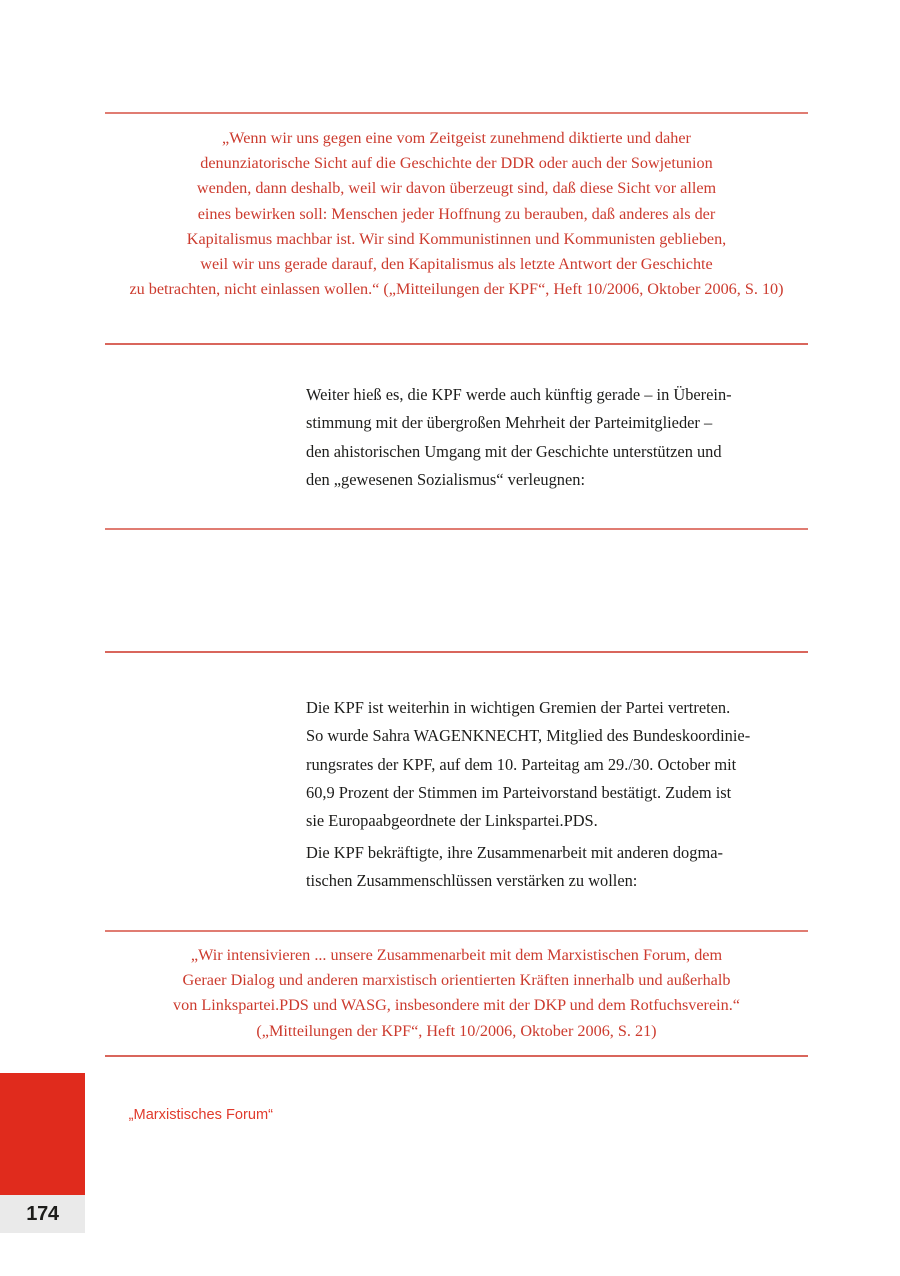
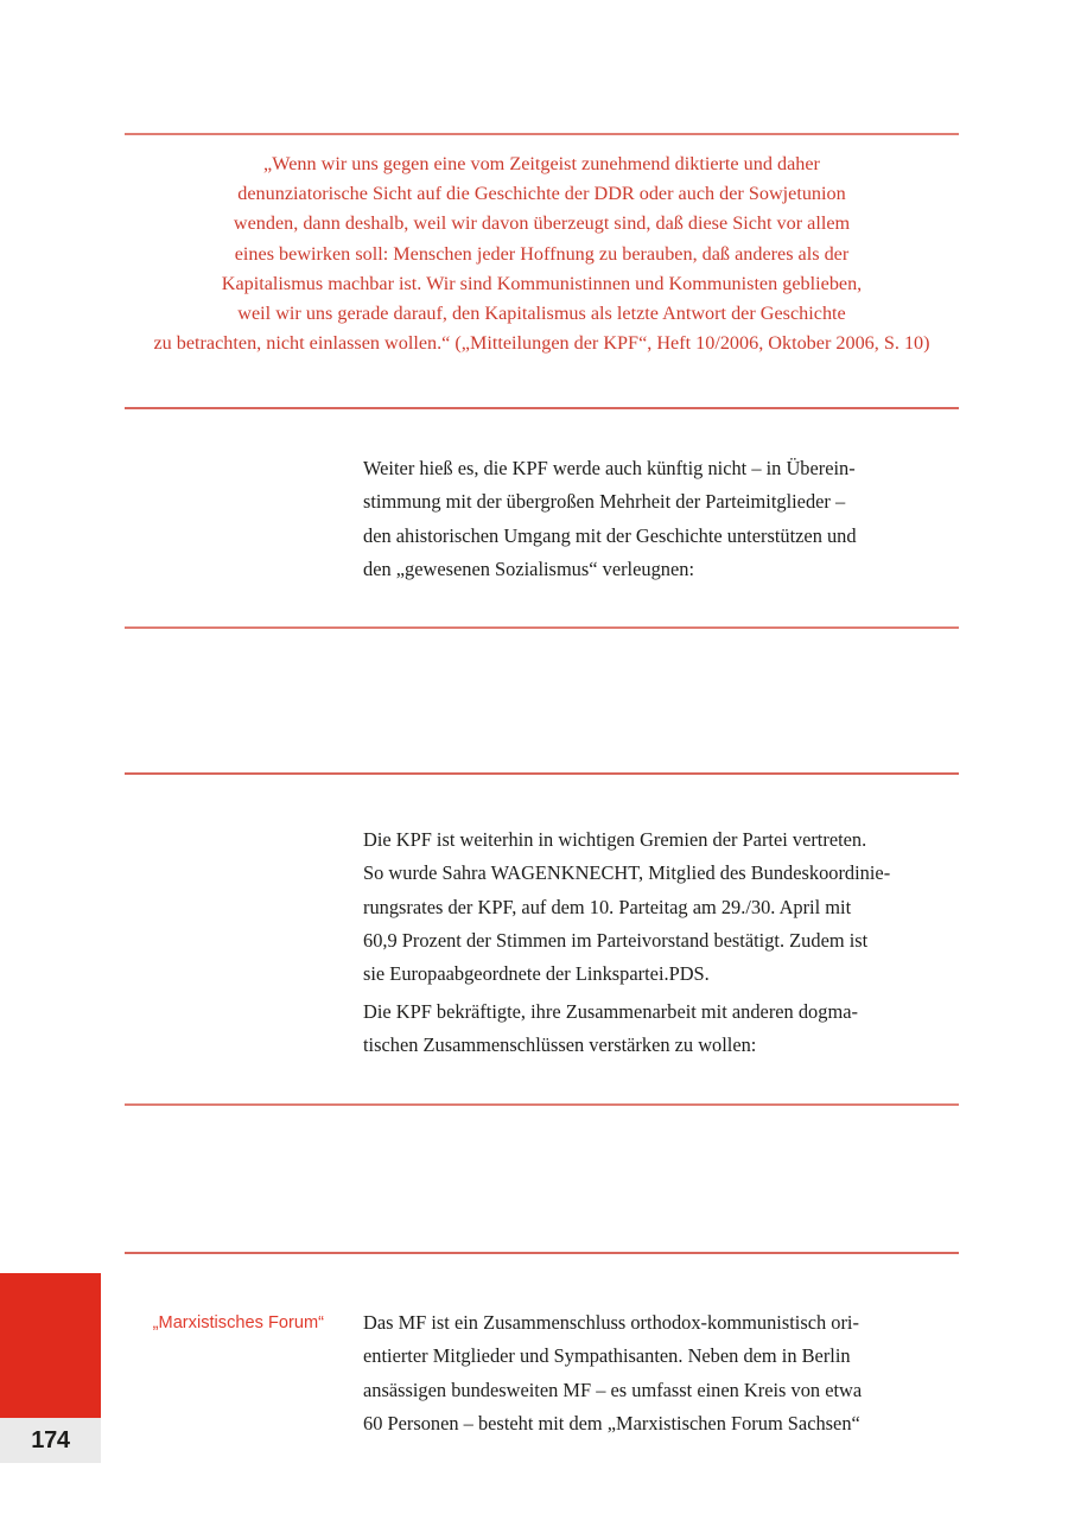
  „Wenn wir uns gegen eine vom Zeitgeist zunehmend diktierte und daher denunziatorische Sicht auf die Geschichte der DDR oder auch der Sowjetunion wenden, dann deshalb, weil wir davon überzeugt sind, daß diese Sicht vor allem eines bewirken soll: Menschen jeder Hoffnung zu berauben, daß anderes als der Kapitalismus machbar ist. Wir sind Kommunistinnen und Kommunisten geblieben, weil wir uns gerade darauf, den Kapitalismus als letzte Antwort der Geschichte zu betrachten, nicht einlassen wollen.“ („Mitteilungen der KPF“, Heft 10/2006, Oktober 2006, S. 10)
- Weiter hieß es, die KPF werde auch künftig gerade – in Überein- stimmung mit der übergroßen Mehrheit der Parteimitglieder – den ahistorischen Umgang mit der Geschichte unterstützen und den „gewesenen Sozialismus“ verleugnen:
+ Weiter hieß es, die KPF werde auch künftig nicht – in Überein- stimmung mit der übergroßen Mehrheit der Parteimitglieder – den ahistorischen Umgang mit der Geschichte unterstützen und den „gewesenen Sozialismus“ verleugnen:
- Die KPF ist weiterhin in wichtigen Gremien der Partei vertreten. So wurde Sahra WAGENKNECHT, Mitglied des Bundeskoordinie- rungsrates der KPF, auf dem 10. Parteitag am 29./30. October mit 60,9 Prozent der Stimmen im Parteivorstand bestätigt. Zudem ist sie Europaabgeordnete der Linkspartei.PDS.
+ Die KPF ist weiterhin in wichtigen Gremien der Partei vertreten. So wurde Sahra WAGENKNECHT, Mitglied des Bundeskoordinie- rungsrates der KPF, auf dem 10. Parteitag am 29./30. April mit 60,9 Prozent der Stimmen im Parteivorstand bestätigt. Zudem ist sie Europaabgeordnete der Linkspartei.PDS.
  Die KPF bekräftigte, ihre Zusammenarbeit mit anderen dogma- tischen Zusammenschlüssen verstärken zu wollen:
- „Wir intensivieren ... unsere Zusammenarbeit mit dem Marxistischen Forum, dem Geraer Dialog und anderen marxistisch orientierten Kräften innerhalb und außerhalb von Linkspartei.PDS und WASG, insbesondere mit der DKP und dem Rotfuchsverein.“ („Mitteilungen der KPF“, Heft 10/2006, Oktober 2006, S. 21)
  174
  „Marxistisches Forum“
+ Das MF ist ein Zusammenschluss orthodox-kommunistisch ori- entierter Mitglieder und Sympathisanten. Neben dem in Berlin ansässigen bundesweiten MF – es umfasst einen Kreis von etwa 60 Personen – besteht mit dem „Marxistischen Forum Sachsen“
